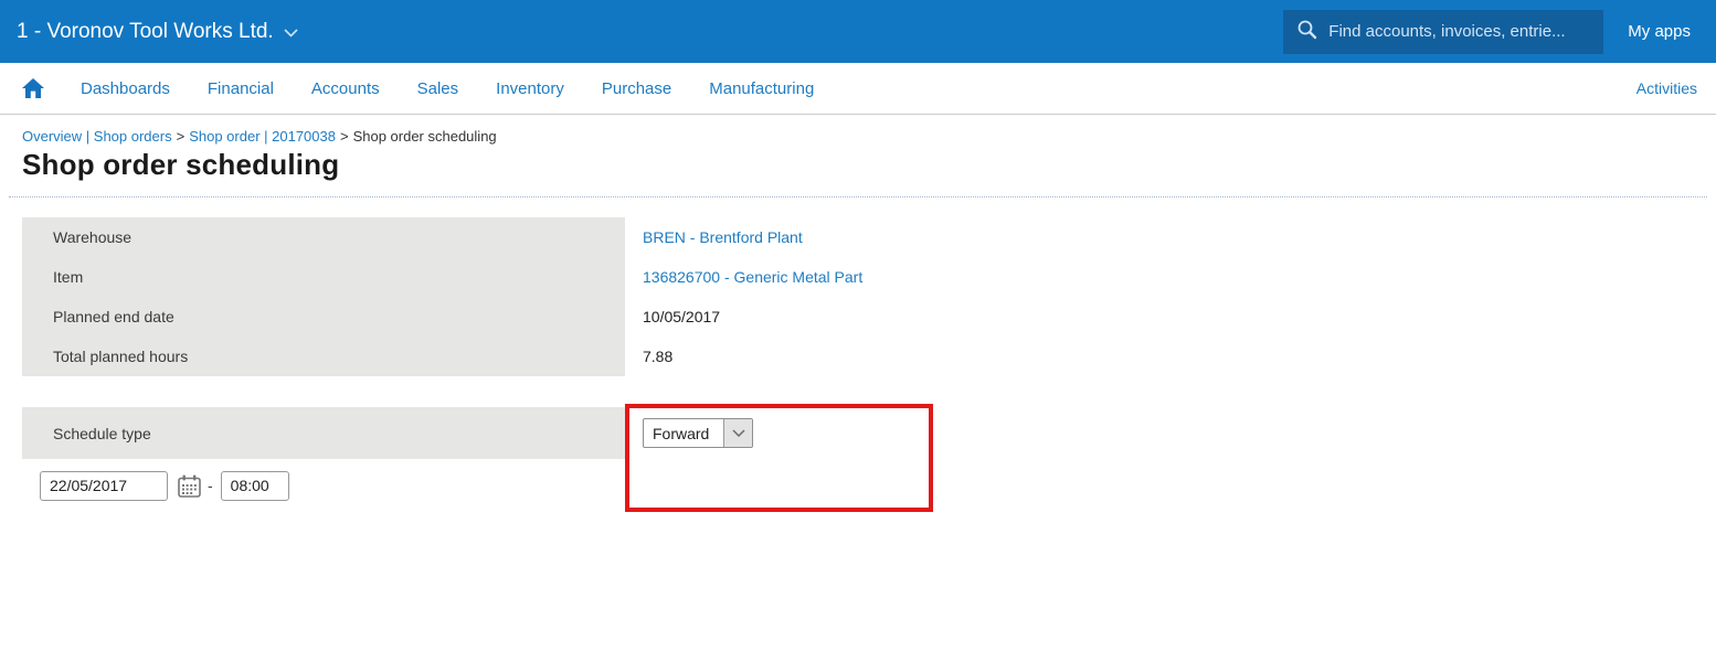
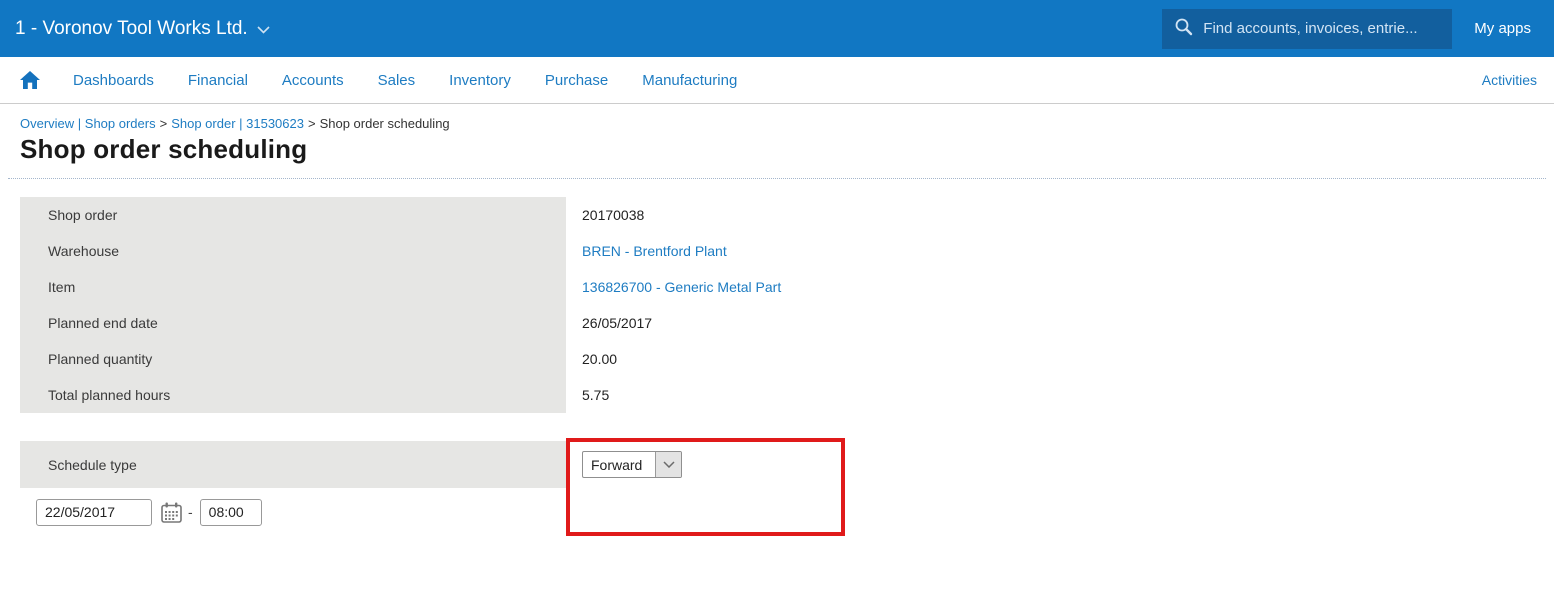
  1 - Voronov Tool Works Ltd.
  Find accounts, invoices, entrie...
  My apps
  Dashboards
  Financial
  Accounts
  Sales
  Inventory
  Purchase
  Manufacturing
  Activities
- Overview | Shop orders > Shop order | 20170038 > Shop order scheduling
+ Overview | Shop orders > Shop order | 31530623 > Shop order scheduling
  Shop order scheduling
+ Shop order
+ 20170038
  Warehouse
  BREN - Brentford Plant
  Item
  136826700 - Generic Metal Part
  Planned end date
- 10/05/2017
+ 26/05/2017
+ Planned quantity
+ 20.00
  Total planned hours
- 7.88
+ 5.75
  Schedule type
  Forward
  22/05/2017
  -
  08:00
